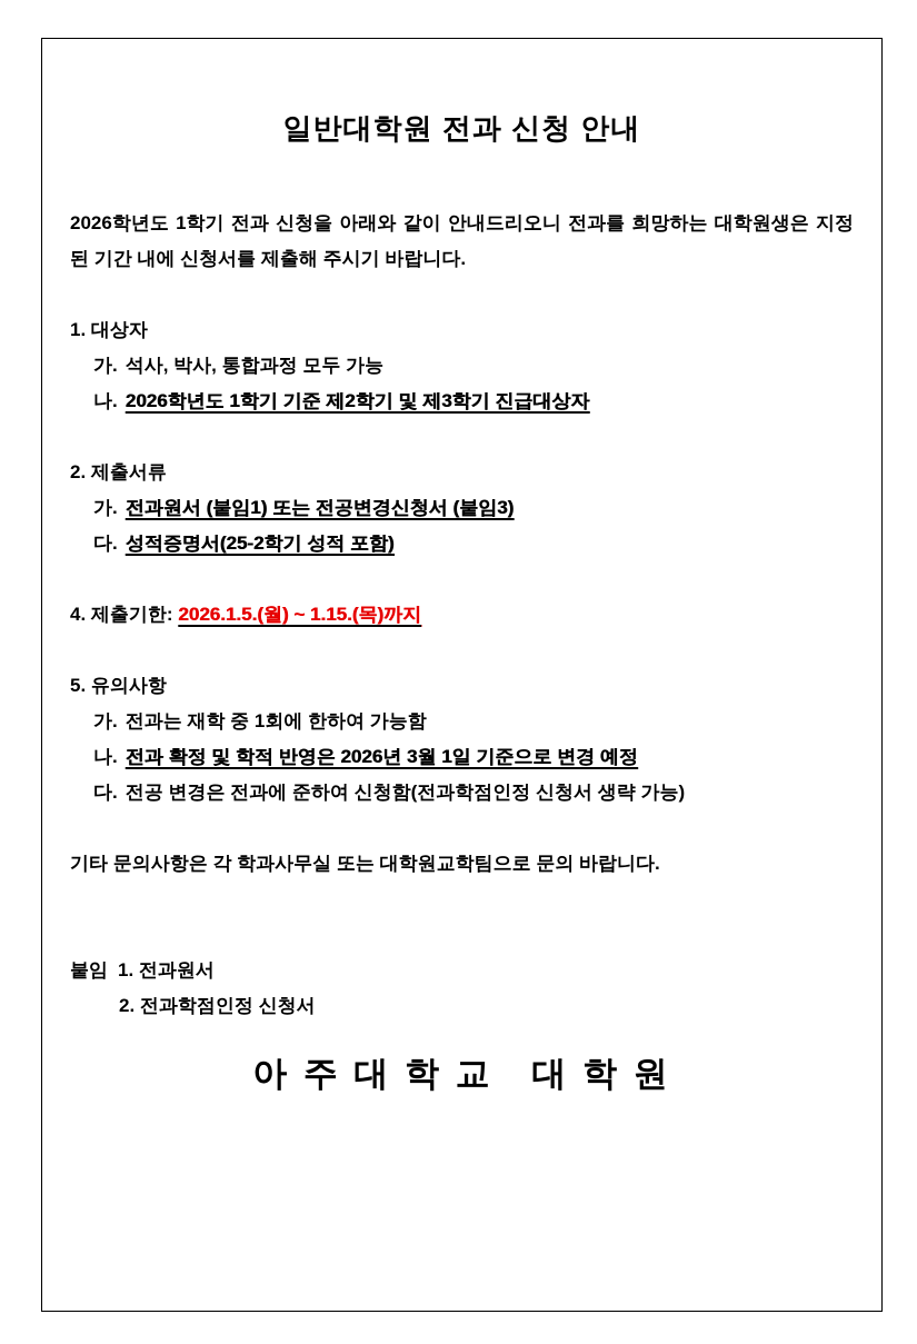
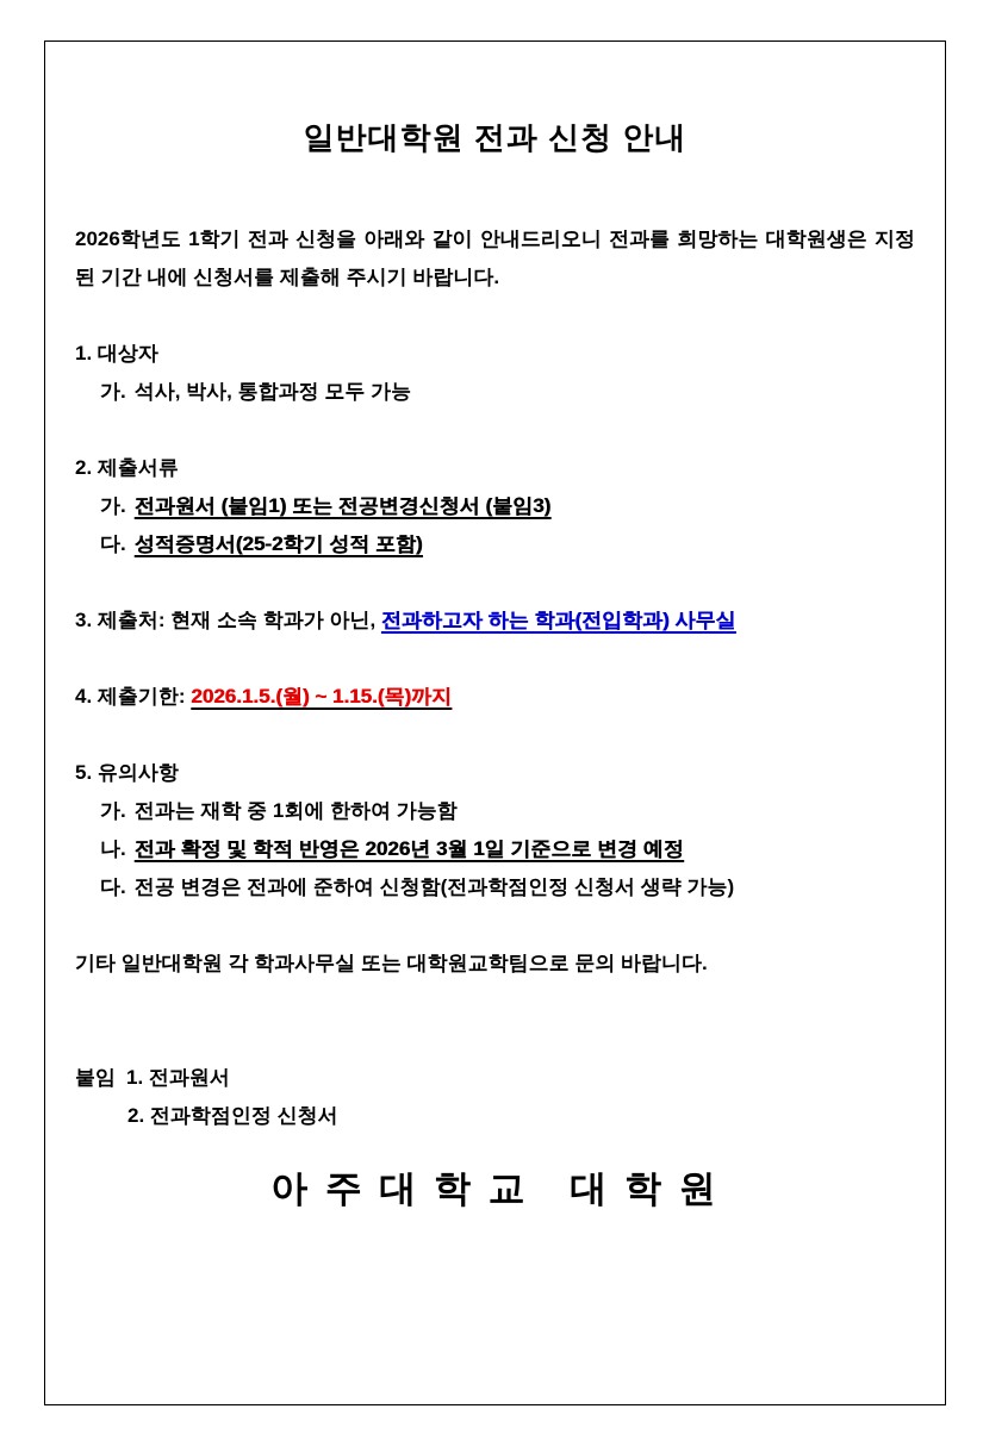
  일반대학원 전과 신청 안내
  2026학년도 1학기 전과 신청을 아래와 같이 안내드리오니 전과를 희망하는 대학원생은 지정된 기간 내에 신청서를 제출해 주시기 바랍니다.
  1. 대상자
  가. 석사, 박사, 통합과정 모두 가능
- 나. 2026학년도 1학기 기준 제2학기 및 제3학기 진급대상자
  2. 제출서류
  가. 전과원서 (붙임1) 또는 전공변경신청서 (붙임3)
  다. 성적증명서(25-2학기 성적 포함)
+ 3. 제출처: 현재 소속 학과가 아닌, 전과하고자 하는 학과(전입학과) 사무실
  4. 제출기한: 2026.1.5.(월) ~ 1.15.(목)까지
  5. 유의사항
  가. 전과는 재학 중 1회에 한하여 가능함
  나. 전과 확정 및 학적 반영은 2026년 3월 1일 기준으로 변경 예정
  다. 전공 변경은 전과에 준하여 신청함(전과학점인정 신청서 생략 가능)
- 기타 문의사항은 각 학과사무실 또는 대학원교학팀으로 문의 바랍니다.
+ 기타 일반대학원 각 학과사무실 또는 대학원교학팀으로 문의 바랍니다.
  붙임 1. 전과원서
  2. 전과학점인정 신청서
  아 주 대 학 교 대 학 원
